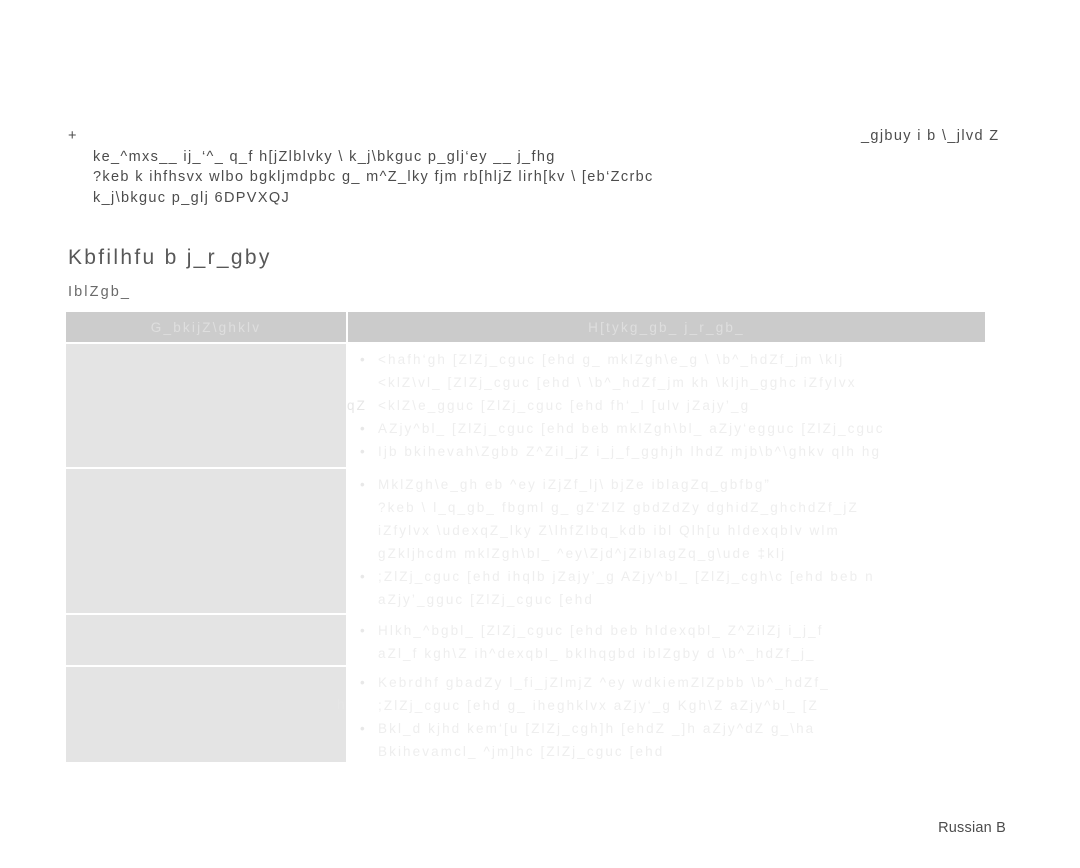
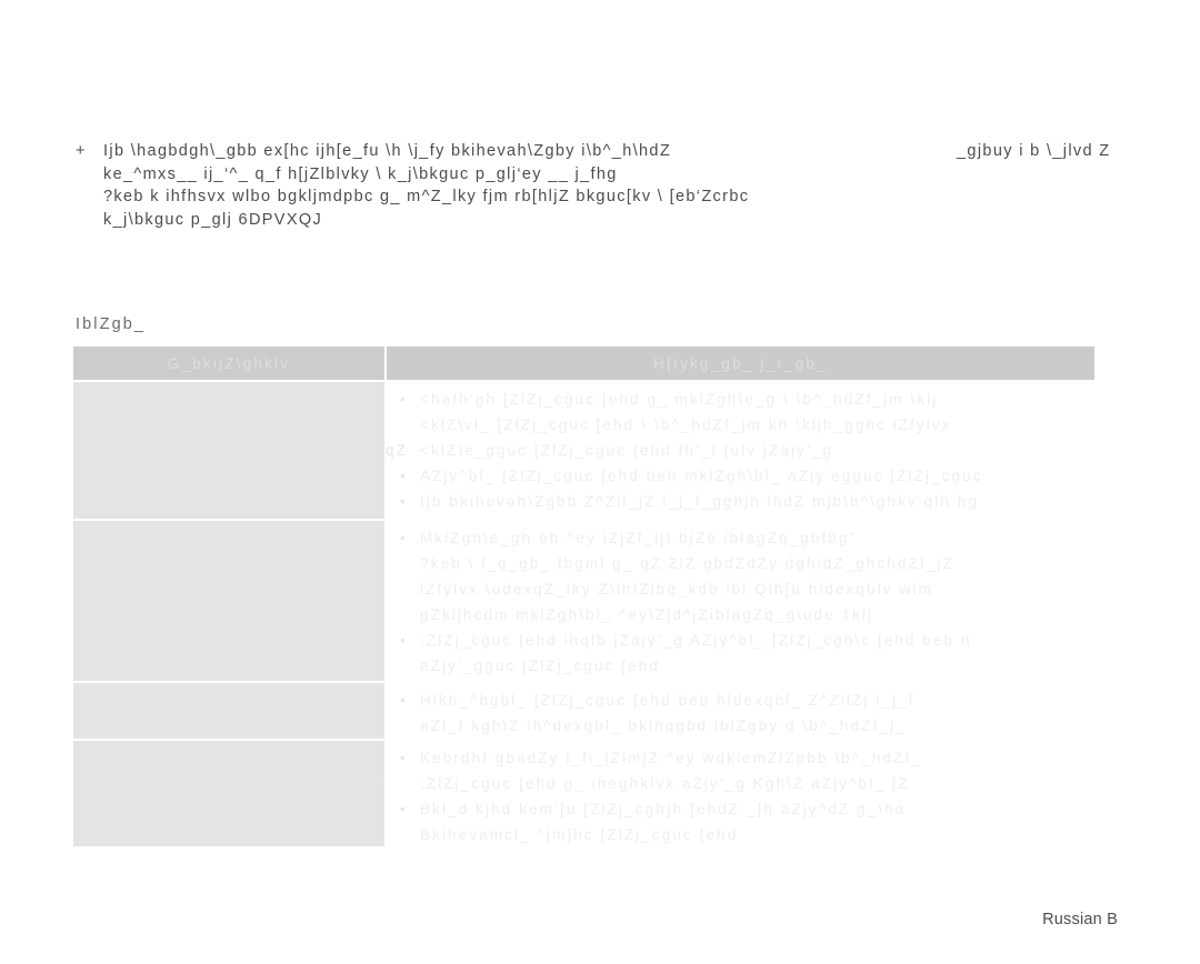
  +
+ Ijb \hagbdgh\_gbb ex[hc ijh[e_fu \h \j_fy bkihevah\Zgby i\b^_h\hdZ
  _gjbuy i b \_jlvd Z
  ke_^mxs__ ij_‘^_ q_f h[jZlblvky \ k_j\bkguc p_glj‘ey __ j_fhg
- ?keb k ihfhsvx wlbo bgkljmdpbc g_ m^Z_lky fjm rb[hljZ lirh[kv \ [eb‘Zcrbc
+ ?keb k ihfhsvx wlbo bgkljmdpbc g_ m^Z_lky fjm rb[hljZ bkguc[kv \ [eb‘Zcrbc
  k_j\bkguc p_glj 6DPVXQJ
- Kbfilhfu b j_r_gby
  IblZgb_
  qZ
  h
  Russian B
